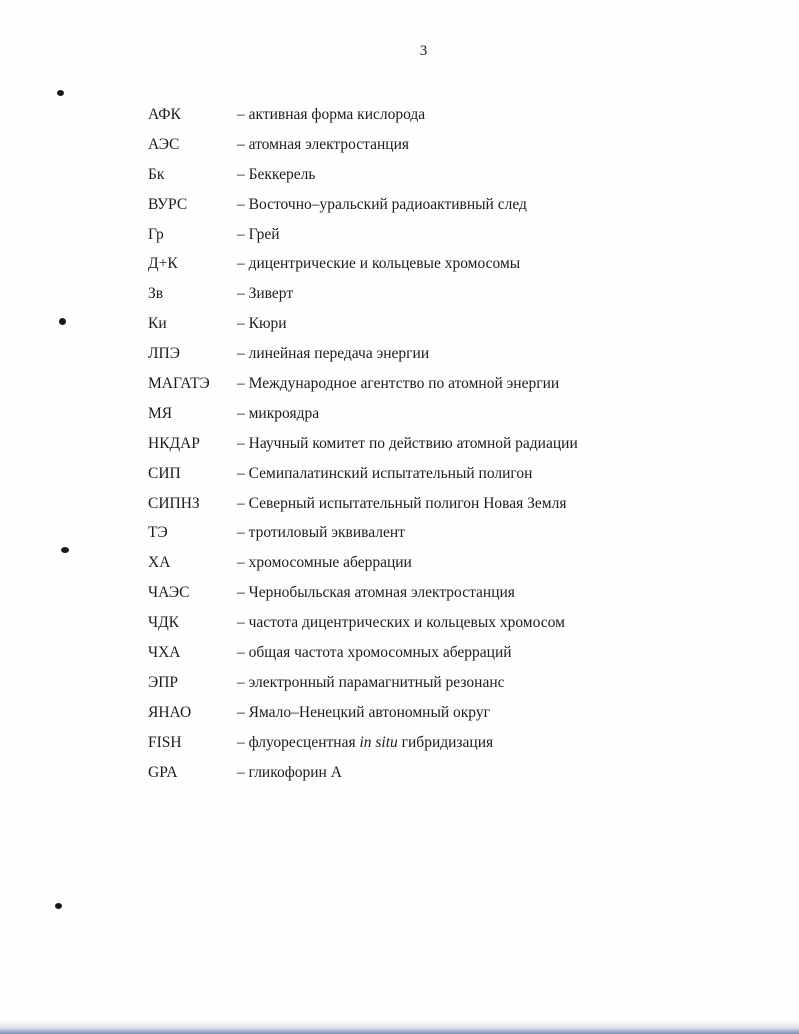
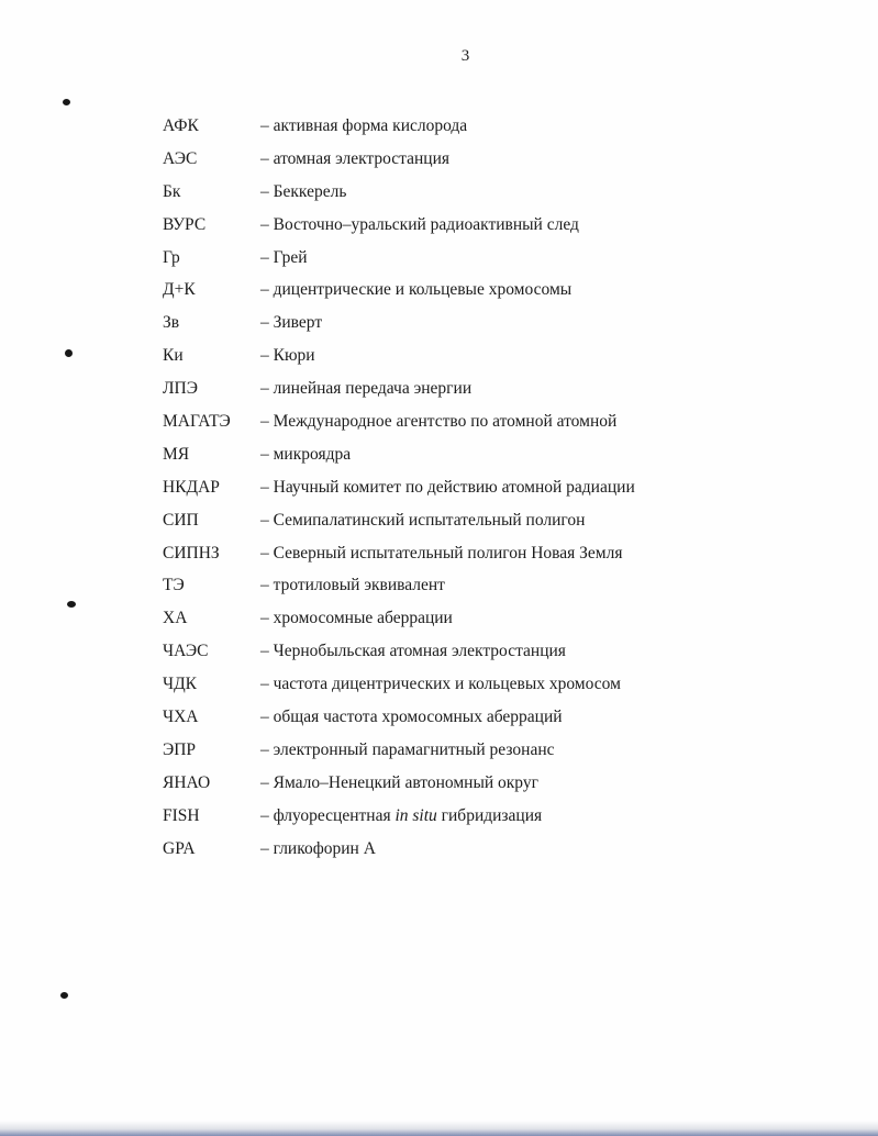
  3
  АФК
  – активная форма кислорода
  АЭС
  – атомная электростанция
  Бк
  – Беккерель
  ВУРС
  – Восточно–уральский радиоактивный след
  Гр
  – Грей
  Д+К
  – дицентрические и кольцевые хромосомы
  Зв
  – Зиверт
  Ки
  – Кюри
  ЛПЭ
  – линейная передача энергии
  МАГАТЭ
- – Международное агентство по атомной энергии
+ – Международное агентство по атомной атомной
  МЯ
  – микроядра
  НКДАР
  – Научный комитет по действию атомной радиации
  СИП
  – Семипалатинский испытательный полигон
  СИПНЗ
  – Северный испытательный полигон Новая Земля
  ТЭ
  – тротиловый эквивалент
  ХА
  – хромосомные аберрации
  ЧАЭС
  – Чернобыльская атомная электростанция
  ЧДК
  – частота дицентрических и кольцевых хромосом
  ЧХА
  – общая частота хромосомных аберраций
  ЭПР
  – электронный парамагнитный резонанс
  ЯНАО
  – Ямало–Ненецкий автономный округ
  FISH
  – флуоресцентная in situ гибридизация
  GPA
  – гликофорин А
